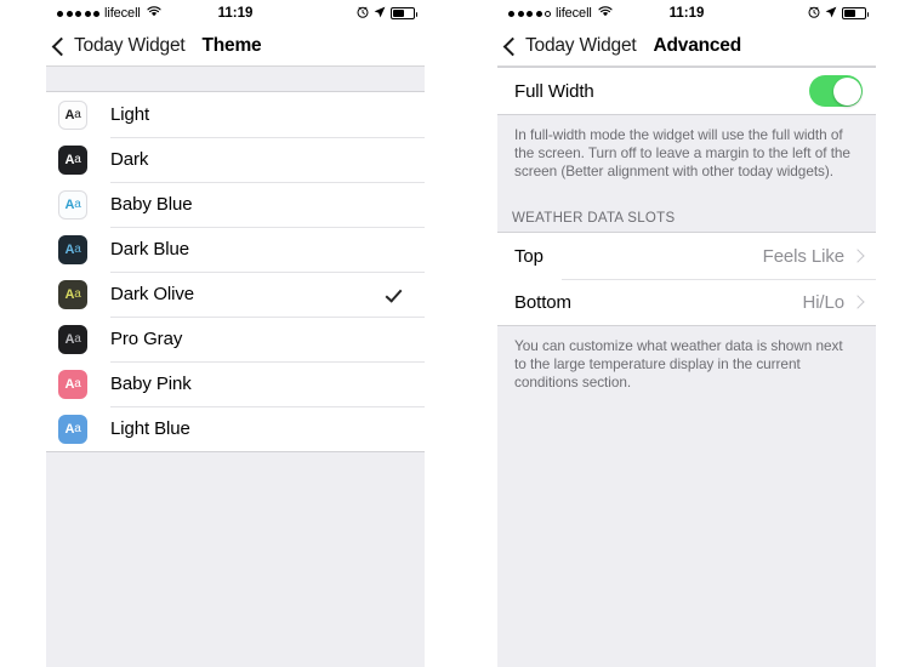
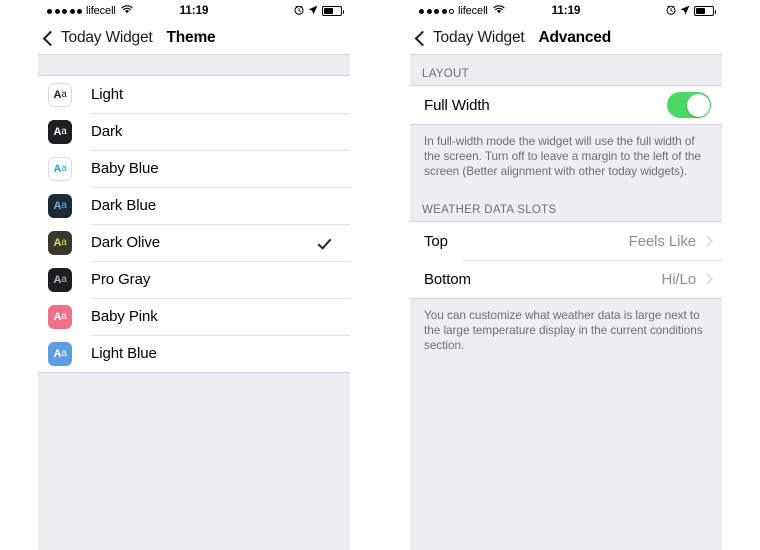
  lifecell
  11:19
  Today Widget
  Theme
  A
  a
  Light
  A
  a
  Dark
  A
  a
  Baby Blue
  A
  a
  Dark Blue
  A
  a
  Dark Olive
  A
  a
  Pro Gray
  A
  a
  Baby Pink
  A
  a
  Light Blue
  lifecell
  11:19
  Today Widget
  Advanced
+ LAYOUT
  Full Width
  In full-width mode the widget will use the full width of the screen. Turn off to leave a margin to the left of the screen (Better alignment with other today widgets).
  WEATHER DATA SLOTS
  Top
  Feels Like
  Bottom
  Hi/Lo
- You can customize what weather data is shown next to the large temperature display in the current conditions section.
+ You can customize what weather data is large next to the large temperature display in the current conditions section.
